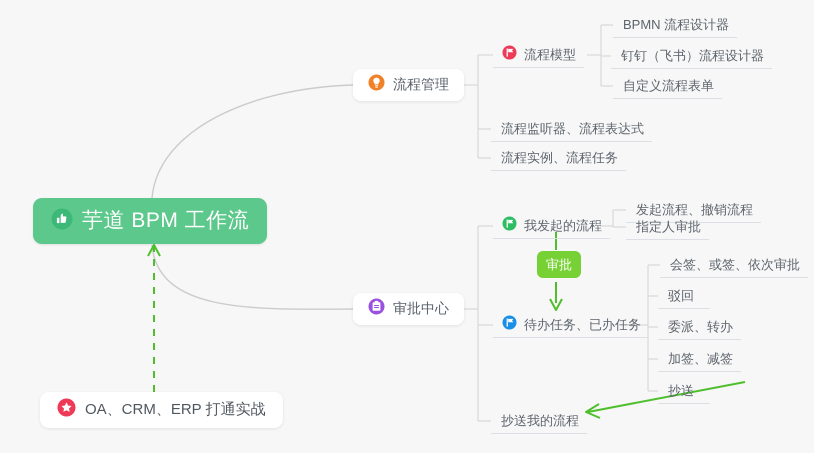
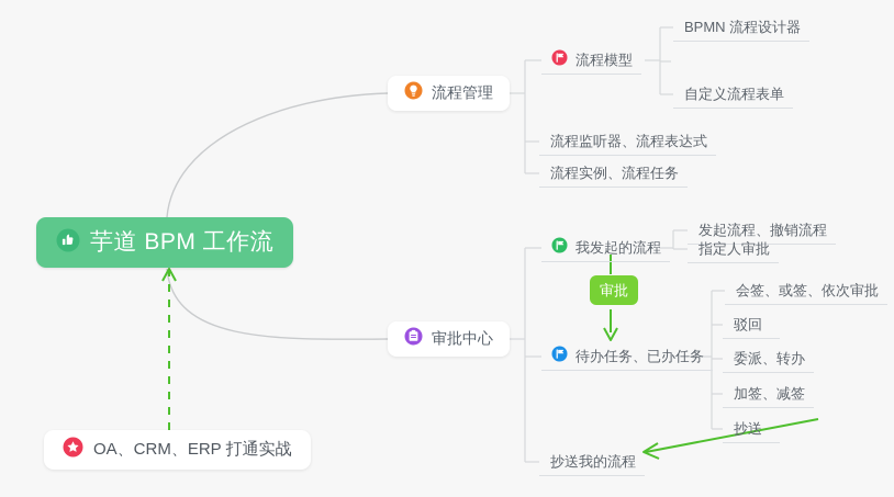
  芋道 BPM 工作流
  流程管理
  流程模型
  BPMN 流程设计器
- 钉钉（飞书）流程设计器
  自定义流程表单
  流程监听器、流程表达式
  流程实例、流程任务
  审批中心
  我发起的流程
  发起流程、撤销流程
  指定人审批
  待办任务、已办任务
  会签、或签、依次审批
  驳回
  委派、转办
  加签、减签
  抄送
  抄送我的流程
  审批
  OA、CRM、ERP 打通实战
